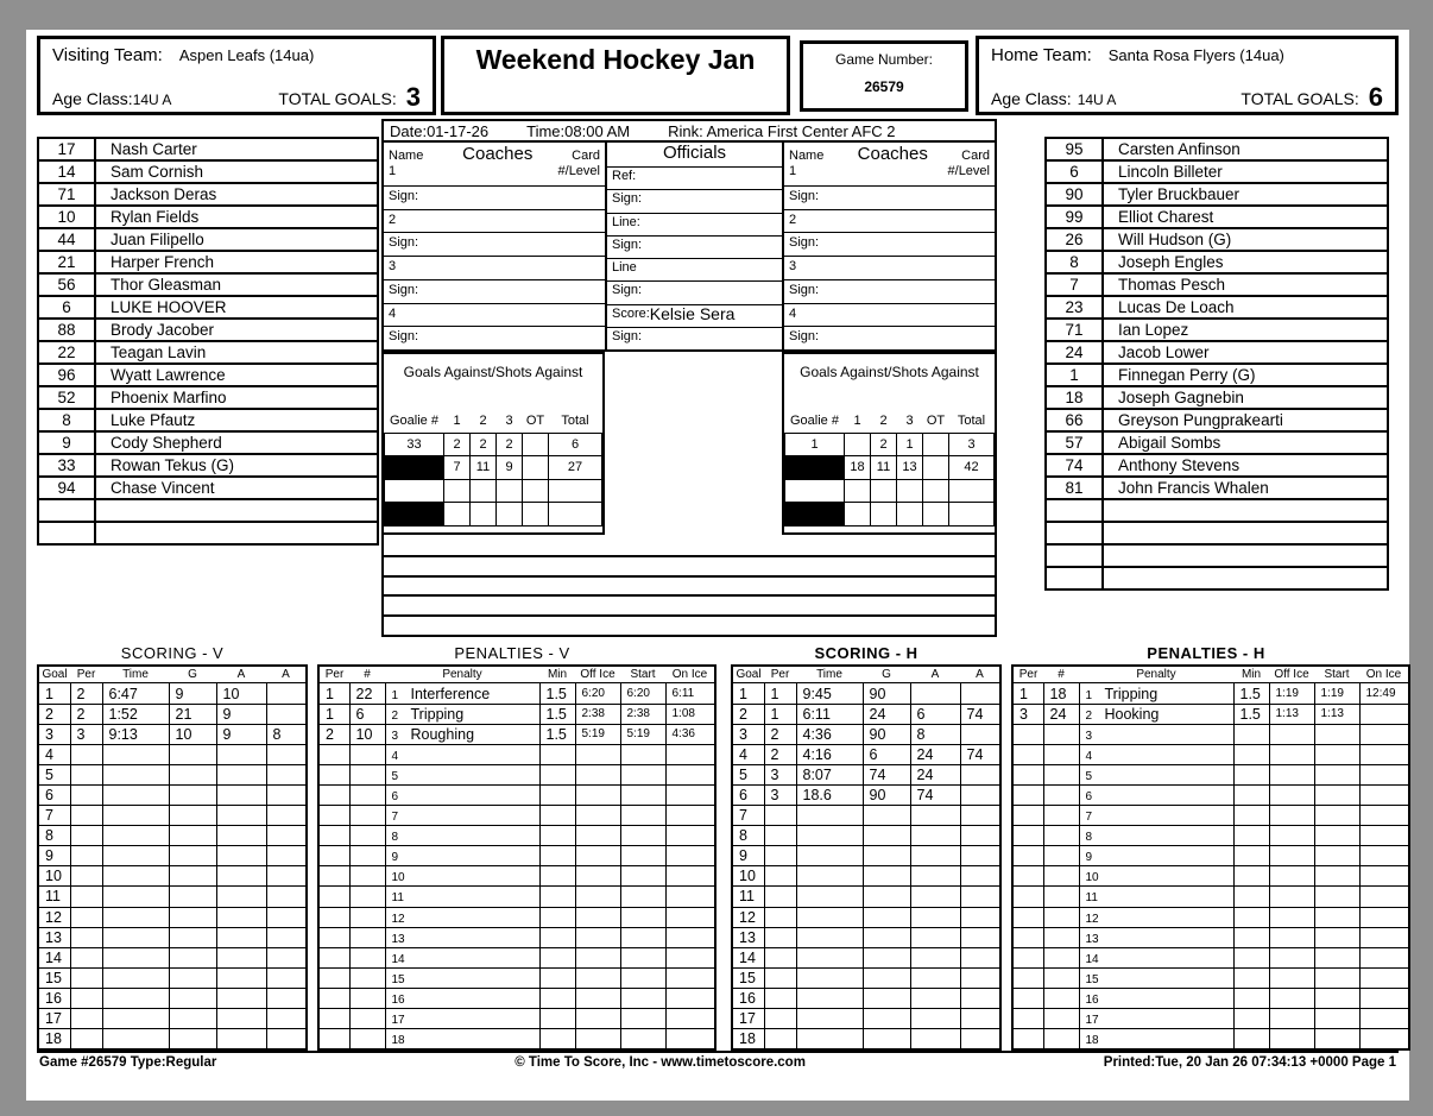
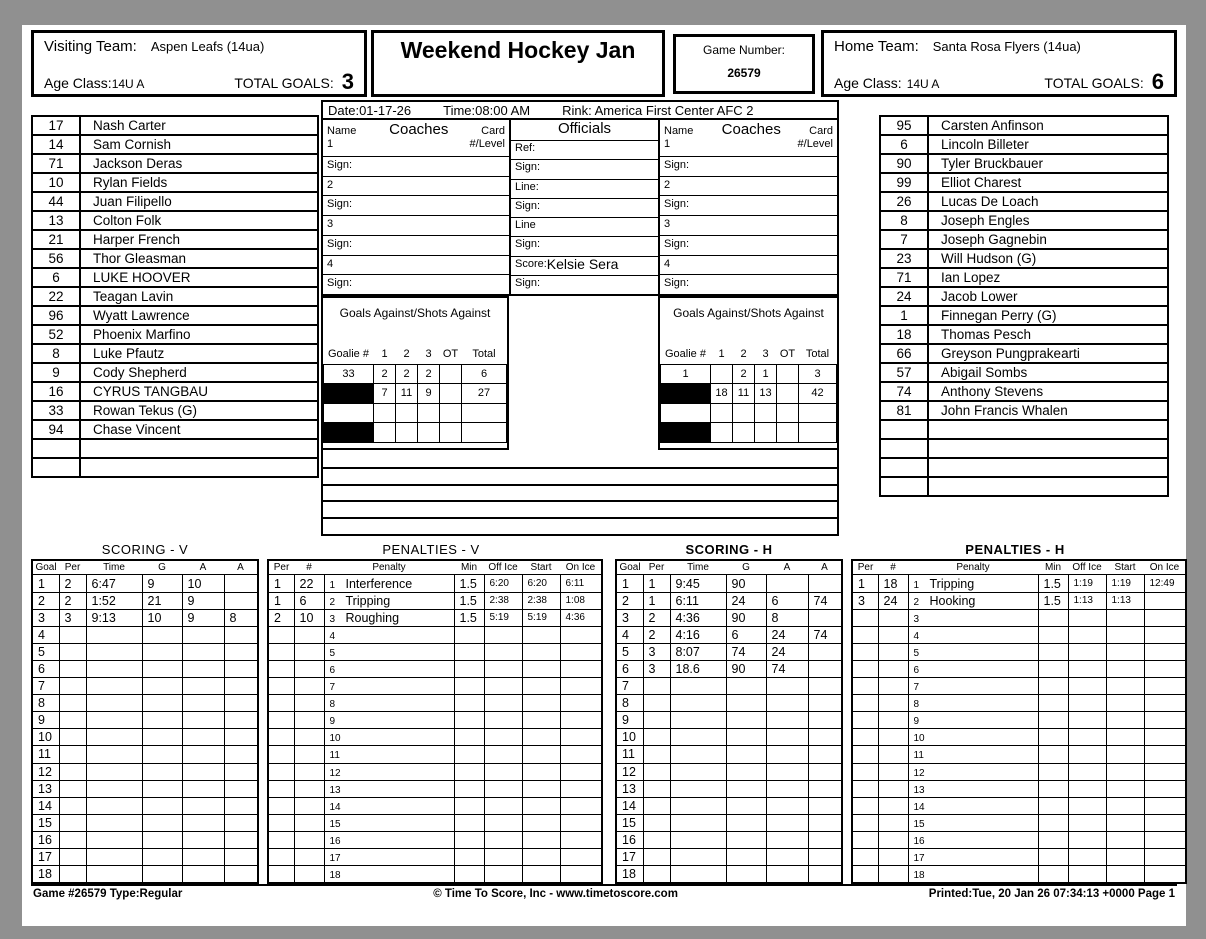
  Visiting Team:
  Aspen Leafs (14ua)
  Age Class:14U A
  TOTAL GOALS:
  3
  Weekend Hockey Jan
  Game Number:
  26579
  Home Team:
  Santa Rosa Flyers (14ua)
  Age Class: 14U A
  TOTAL GOALS:
  6
  17	Nash Carter
  14	Sam Cornish
  71	Jackson Deras
  10	Rylan Fields
  44	Juan Filipello
+ 13	Colton Folk
  21	Harper French
  56	Thor Gleasman
  6	LUKE HOOVER
- 88	Brody Jacober
  22	Teagan Lavin
  96	Wyatt Lawrence
  52	Phoenix Marfino
  8	Luke Pfautz
  9	Cody Shepherd
+ 16	CYRUS TANGBAU
  33	Rowan Tekus (G)
  94	Chase Vincent
  Date:01-17-26
  Time:08:00 AM
  Rink: America First Center AFC 2
  Name
  Coaches
  Card
  1
  #/Level
  Sign:
  2
  Sign:
  3
  Sign:
  4
  Sign:
  Officials
  Ref:
  Sign:
  Line:
  Sign:
  Line
  Sign:
  Score:
  Kelsie Sera
  Sign:
  Name
  Coaches
  Card
  1
  #/Level
  Sign:
  2
  Sign:
  3
  Sign:
  4
  Sign:
  Goals Against/Shots Against
  Goalie #	1	2	3	OT	Total
  33	2	2	2		6
  	7	11	9		27
  Goals Against/Shots Against
  Goalie #	1	2	3	OT	Total
  1		2	1		3
  	18	11	13		42
  95	Carsten Anfinson
  6	Lincoln Billeter
  90	Tyler Bruckbauer
  99	Elliot Charest
- 26	Will Hudson (G)
+ 26	Lucas De Loach
  8	Joseph Engles
- 7	Thomas Pesch
+ 7	Joseph Gagnebin
- 23	Lucas De Loach
+ 23	Will Hudson (G)
  71	Ian Lopez
  24	Jacob Lower
  1	Finnegan Perry (G)
- 18	Joseph Gagnebin
+ 18	Thomas Pesch
  66	Greyson Pungprakearti
  57	Abigail Sombs
  74	Anthony Stevens
  81	John Francis Whalen
  SCORING - V
  Goal	Per	Time	G	A	A
  1	2	6:47	9	10
  2	2	1:52	21	9
  3	3	9:13	10	9	8
  4
  5
  6
  7
  8
  9
  10
  11
  12
  13
  14
  15
  16
  17
  18
  PENALTIES - V
  Per	#	Penalty	Min	Off Ice	Start	On Ice
  1	22	1 Interference	1.5	6:20	6:20	6:11
  1	6	2 Tripping	1.5	2:38	2:38	1:08
  2	10	3 Roughing	1.5	5:19	5:19	4:36
  		4
  		5
  		6
  		7
  		8
  		9
  		10
  		11
  		12
  		13
  		14
  		15
  		16
  		17
  		18
  SCORING - H
  Goal	Per	Time	G	A	A
  1	1	9:45	90
  2	1	6:11	24	6	74
  3	2	4:36	90	8
  4	2	4:16	6	24	74
  5	3	8:07	74	24
  6	3	18.6	90	74
  7
  8
  9
  10
  11
  12
  13
  14
  15
  16
  17
  18
  PENALTIES - H
  Per	#	Penalty	Min	Off Ice	Start	On Ice
  1	18	1 Tripping	1.5	1:19	1:19	12:49
  3	24	2 Hooking	1.5	1:13	1:13
  		3
  		4
  		5
  		6
  		7
  		8
  		9
  		10
  		11
  		12
  		13
  		14
  		15
  		16
  		17
  		18
  Game #26579 Type:Regular
  © Time To Score, Inc - www.timetoscore.com
  Printed:Tue, 20 Jan 26 07:34:13 +0000 Page 1
